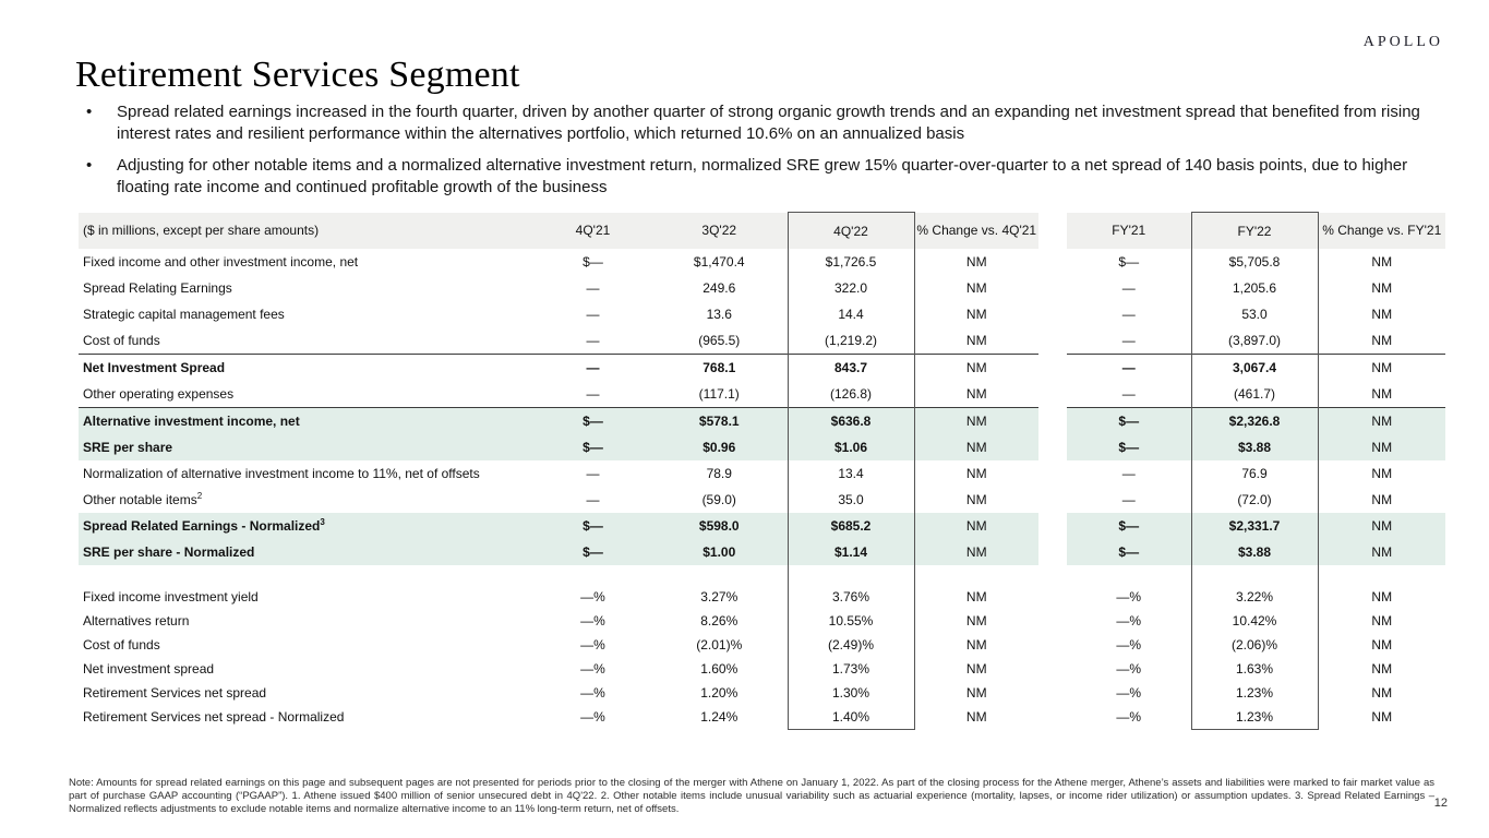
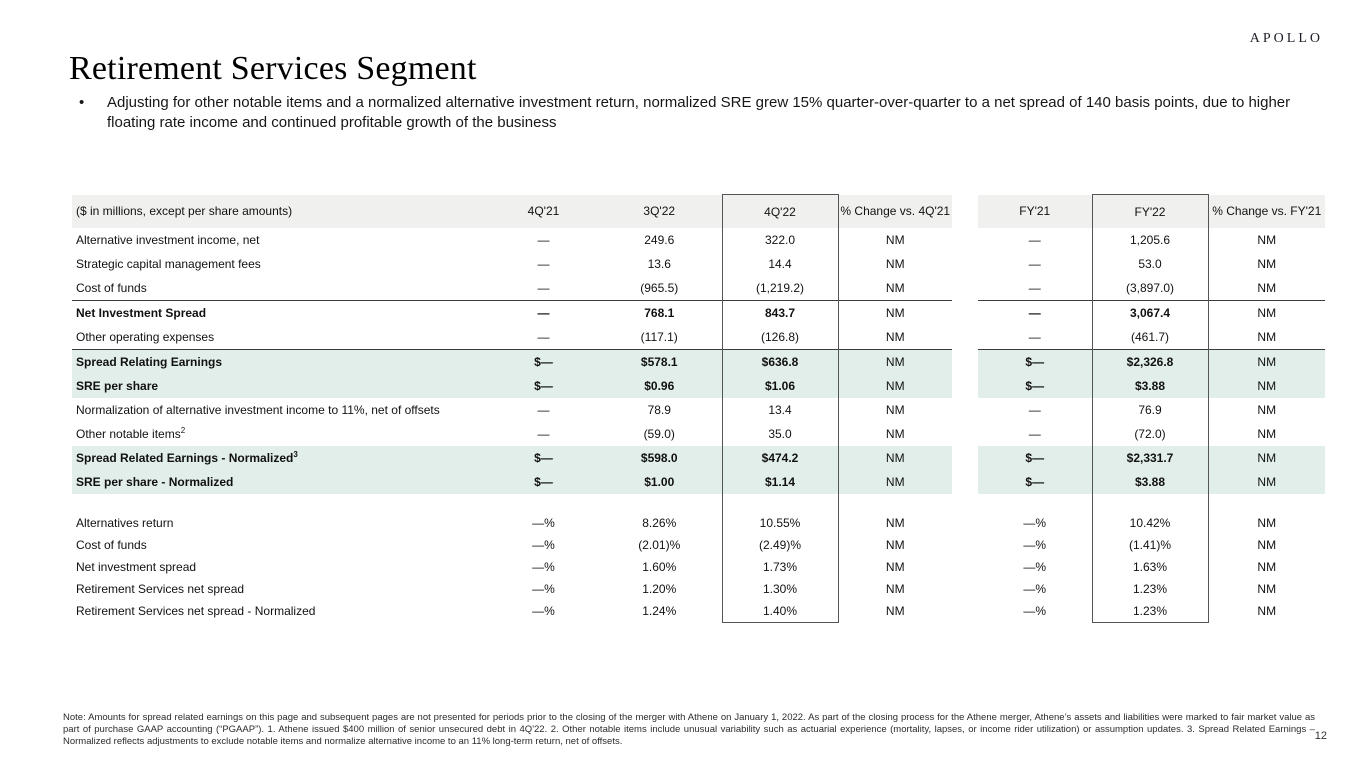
  APOLLO
  Retirement Services Segment
- Spread related earnings increased in the fourth quarter, driven by another quarter of strong organic growth trends and an expanding net investment spread that benefited from rising interest rates and resilient performance within the alternatives portfolio, which returned 10.6% on an annualized basis
  Adjusting for other notable items and a normalized alternative investment return, normalized SRE grew 15% quarter-over-quarter to a net spread of 140 basis points, due to higher floating rate income and continued profitable growth of the business
  ($ in millions, except per share amounts)	4Q'21	3Q'22	4Q'22	% Change vs. 4Q'21		FY'21	FY'22	% Change vs. FY'21
- Fixed income and other investment income, net	$—	$1,470.4	$1,726.5	NM		$—	$5,705.8	NM
- Spread Relating Earnings	—	249.6	322.0	NM		—	1,205.6	NM
+ Alternative investment income, net	—	249.6	322.0	NM		—	1,205.6	NM
  Strategic capital management fees	—	13.6	14.4	NM		—	53.0	NM
  Cost of funds	—	(965.5)	(1,219.2)	NM		—	(3,897.0)	NM
  Net Investment Spread	—	768.1	843.7	NM		—	3,067.4	NM
  Other operating expenses	—	(117.1)	(126.8)	NM		—	(461.7)	NM
- Alternative investment income, net	$—	$578.1	$636.8	NM		$—	$2,326.8	NM
+ Spread Relating Earnings	$—	$578.1	$636.8	NM		$—	$2,326.8	NM
  SRE per share	$—	$0.96	$1.06	NM		$—	$3.88	NM
  Normalization of alternative investment income to 11%, net of offsets	—	78.9	13.4	NM		—	76.9	NM
  Other notable items2	—	(59.0)	35.0	NM		—	(72.0)	NM
- Spread Related Earnings - Normalized3	$—	$598.0	$685.2	NM		$—	$2,331.7	NM
+ Spread Related Earnings - Normalized3	$—	$598.0	$474.2	NM		$—	$2,331.7	NM
  SRE per share - Normalized	$—	$1.00	$1.14	NM		$—	$3.88	NM
- Fixed income investment yield	—%	3.27%	3.76%	NM		—%	3.22%	NM
  Alternatives return	—%	8.26%	10.55%	NM		—%	10.42%	NM
- Cost of funds	—%	(2.01)%	(2.49)%	NM		—%	(2.06)%	NM
+ Cost of funds	—%	(2.01)%	(2.49)%	NM		—%	(1.41)%	NM
  Net investment spread	—%	1.60%	1.73%	NM		—%	1.63%	NM
  Retirement Services net spread	—%	1.20%	1.30%	NM		—%	1.23%	NM
  Retirement Services net spread - Normalized	—%	1.24%	1.40%	NM		—%	1.23%	NM
  Note: Amounts for spread related earnings on this page and subsequent pages are not presented for periods prior to the closing of the merger with Athene on January 1, 2022. As part of the closing process for the Athene merger, Athene’s assets and liabilities were marked to fair market value as part of purchase GAAP accounting (“PGAAP”). 1. Athene issued $400 million of senior unsecured debt in 4Q'22. 2. Other notable items include unusual variability such as actuarial experience (mortality, lapses, or income rider utilization) or assumption updates. 3. Spread Related Earnings – Normalized reflects adjustments to exclude notable items and normalize alternative income to an 11% long-term return, net of offsets.
  12
